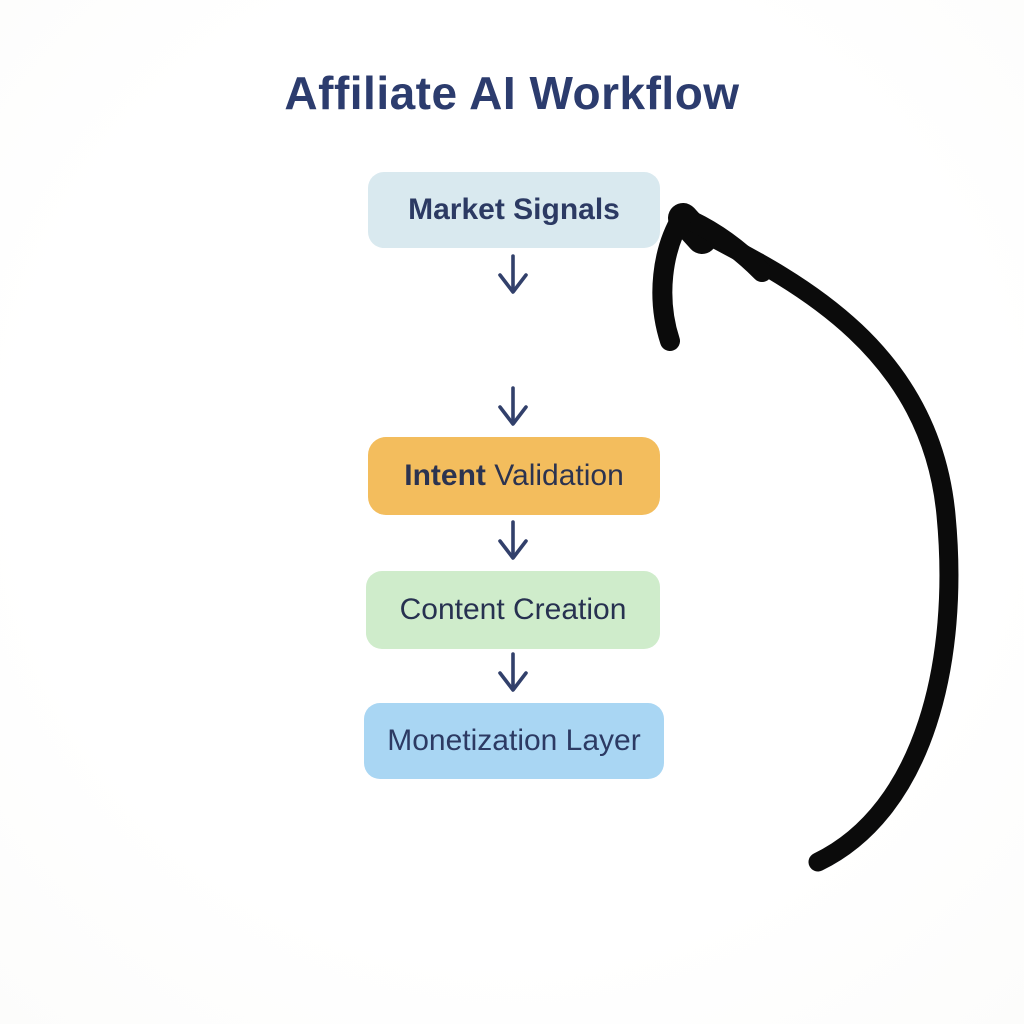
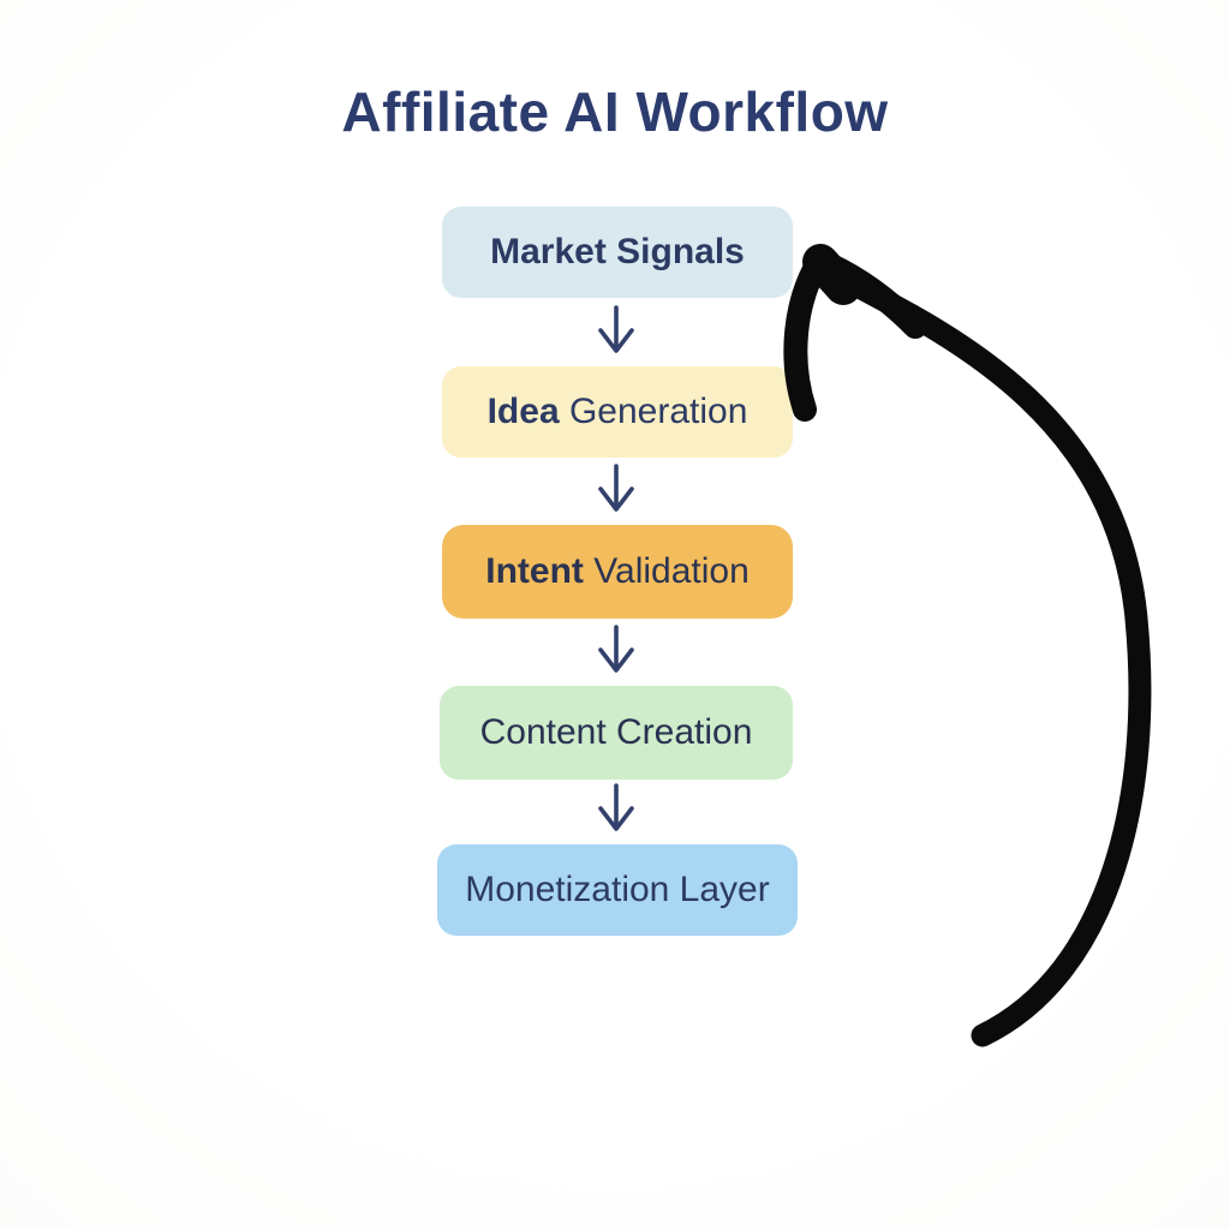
  Affiliate AI Workflow
  Market Signals
+ Idea
+ Generation
  Intent
  Validation
  Content Creation
  Monetization Layer
